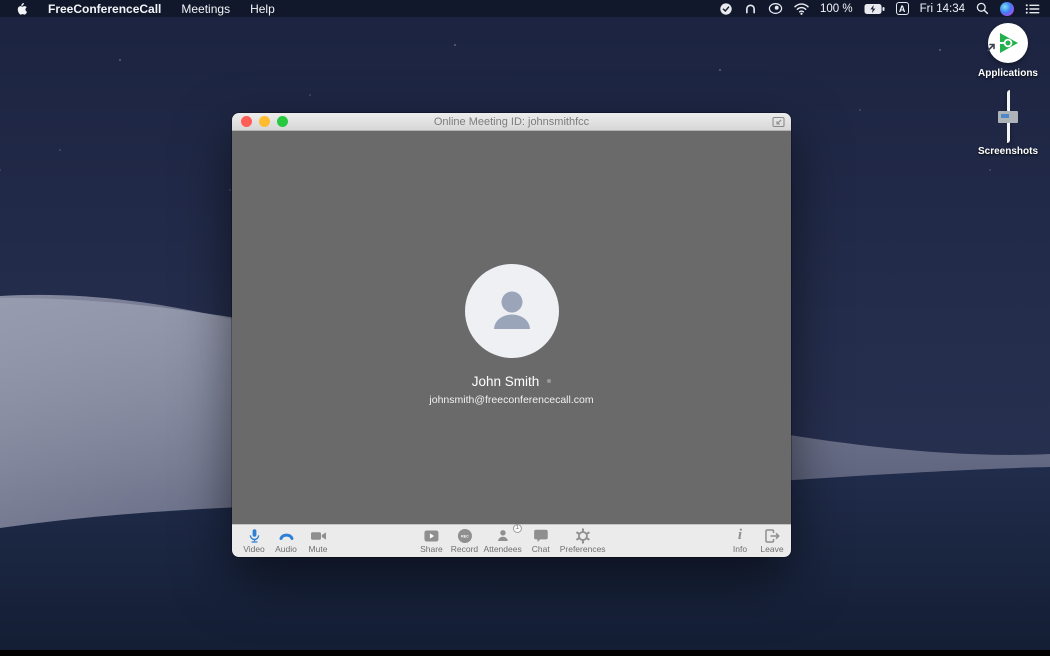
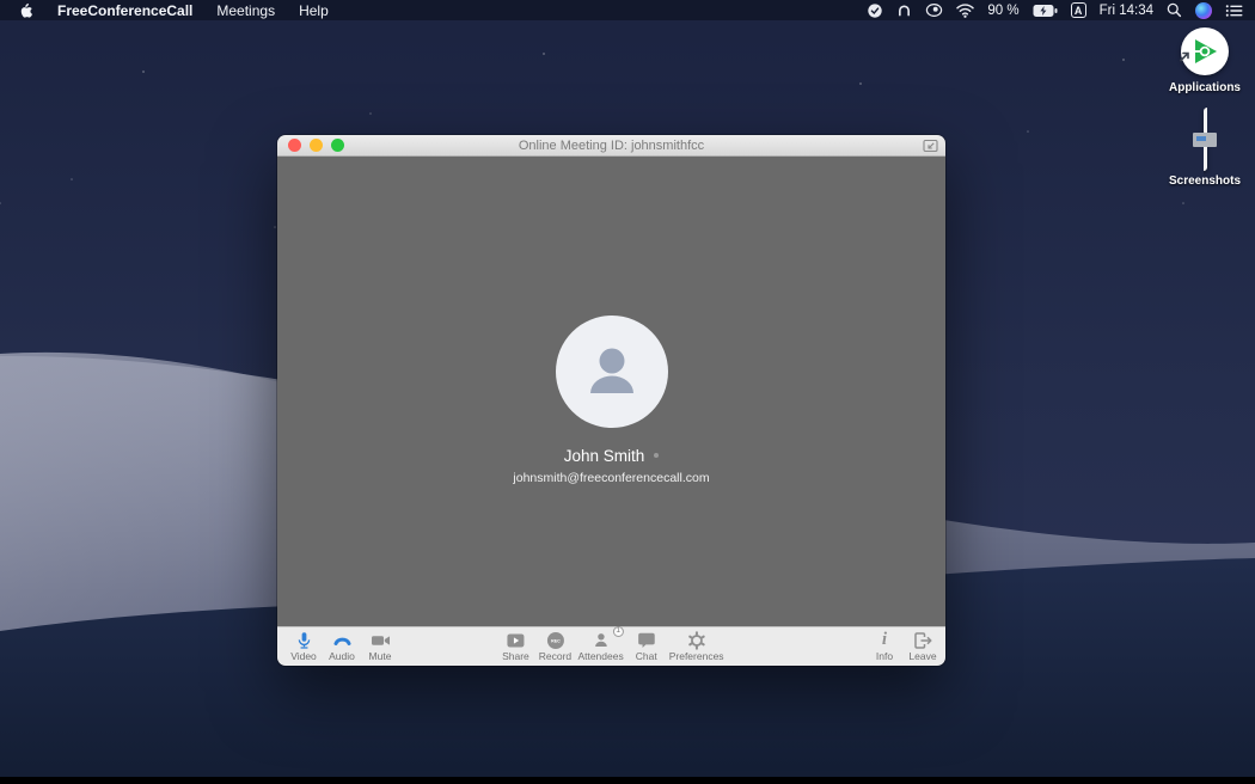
  FreeConferenceCall
  Meetings
  Help
- 100 %
+ 90 %
  A
  Fri 14:34
  Applications
  Screenshots
  Online Meeting ID: johnsmithfcc
  John Smith
  johnsmith@freeconferencecall.com
  Video
  Audio
  Mute
  Share
  Record
  Attendees
  Chat
  Preferences
  i
  Info
  Leave
